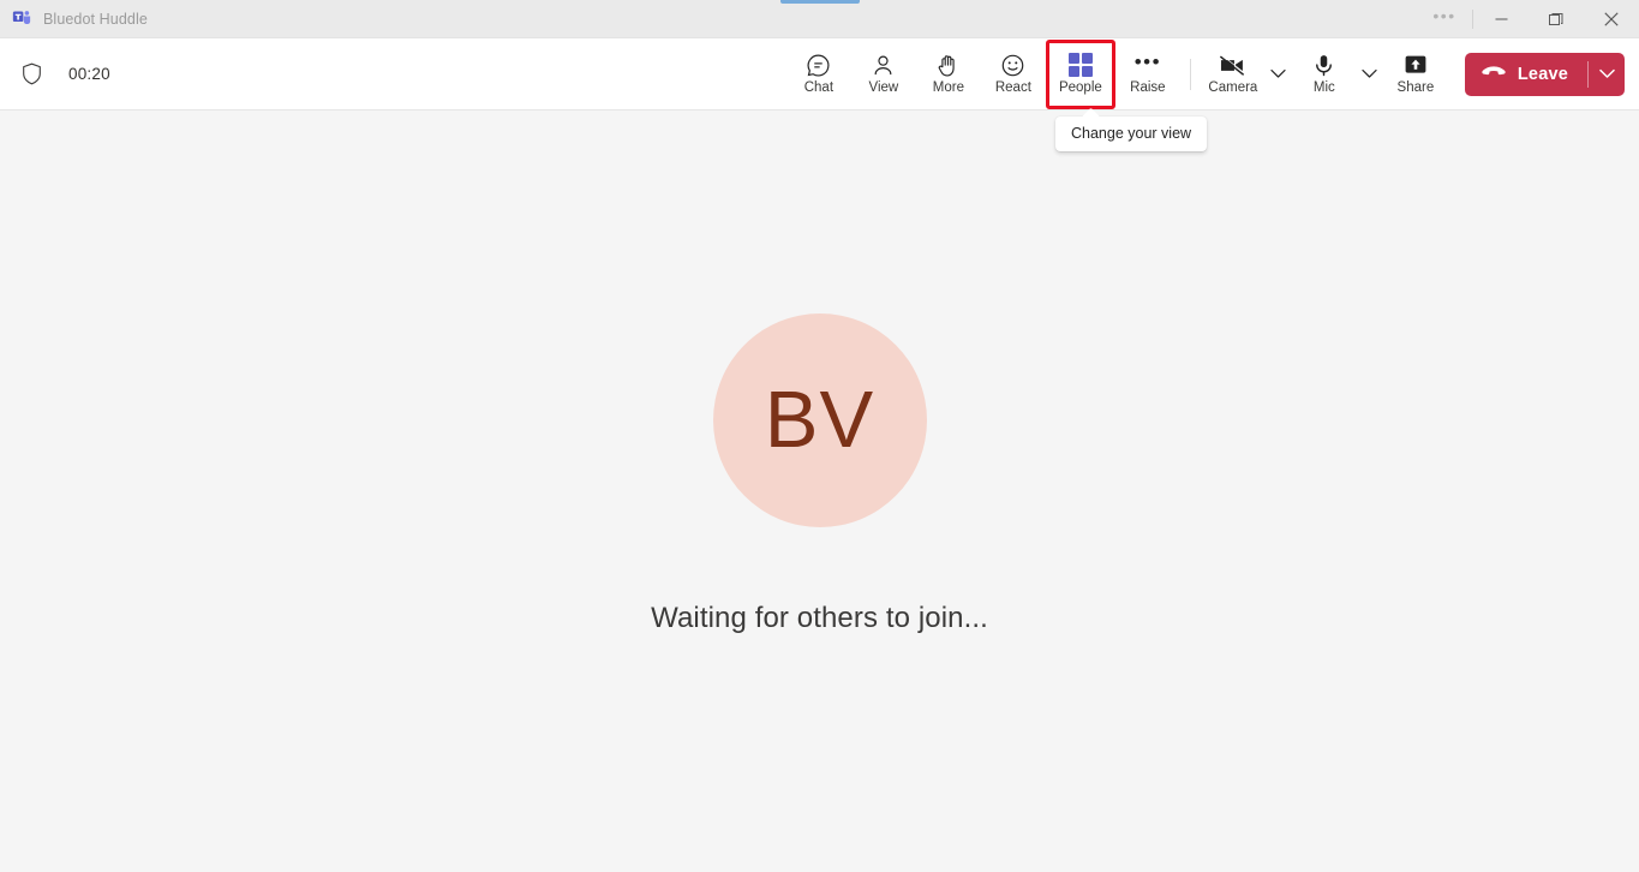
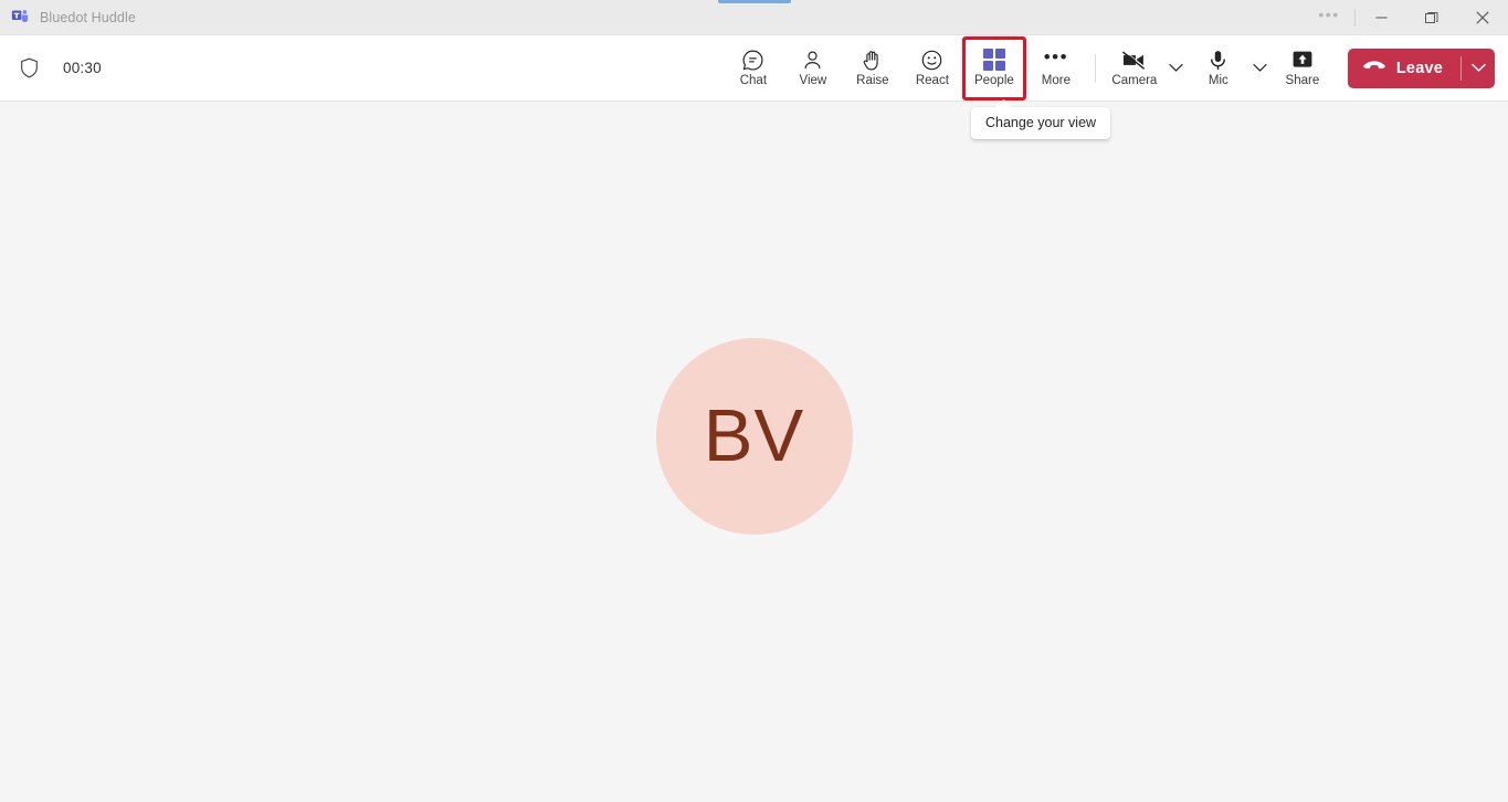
  Bluedot Huddle
  •••
- 00:20
+ 00:30
  Chat
  View
- More
+ Raise
  React
  People
  •••
- Raise
+ More
  Camera
  Mic
  Share
  Leave
  Change your view
  BV
- Waiting for others to join...
